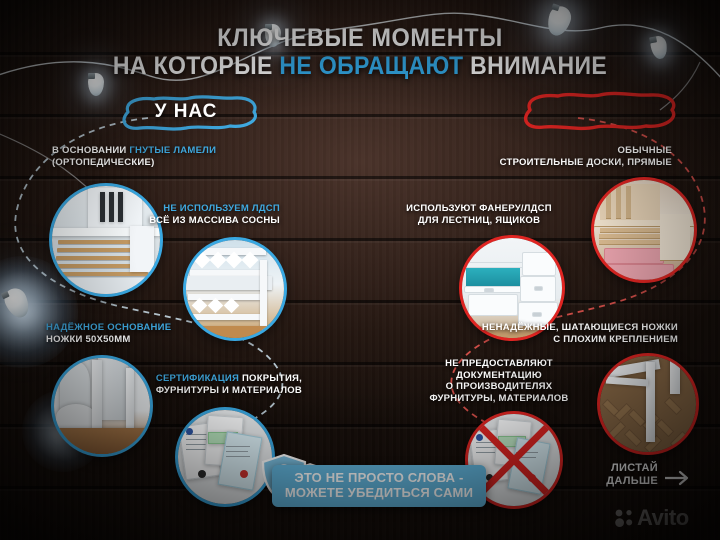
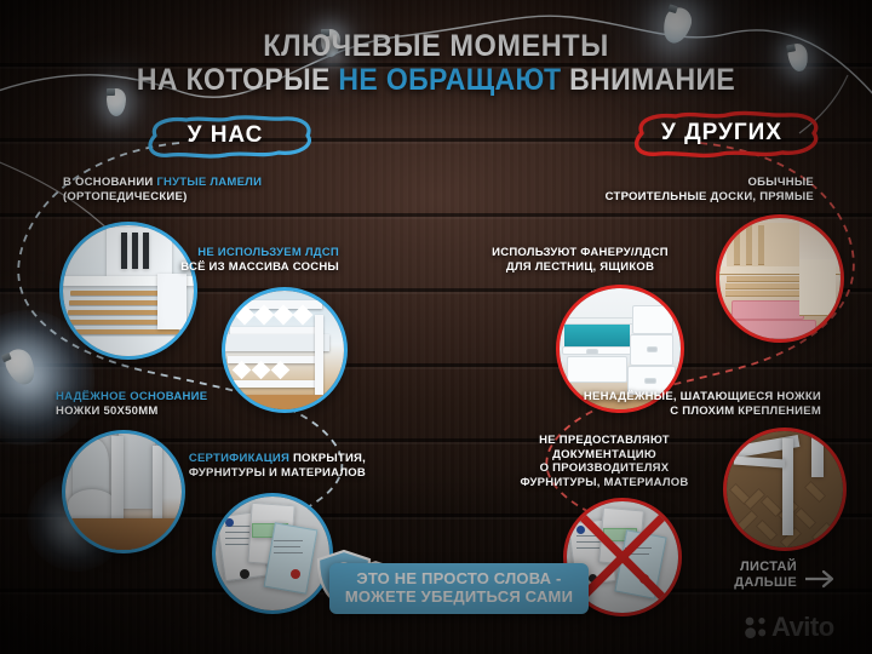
  У НАС
+ У ДРУГИХ
